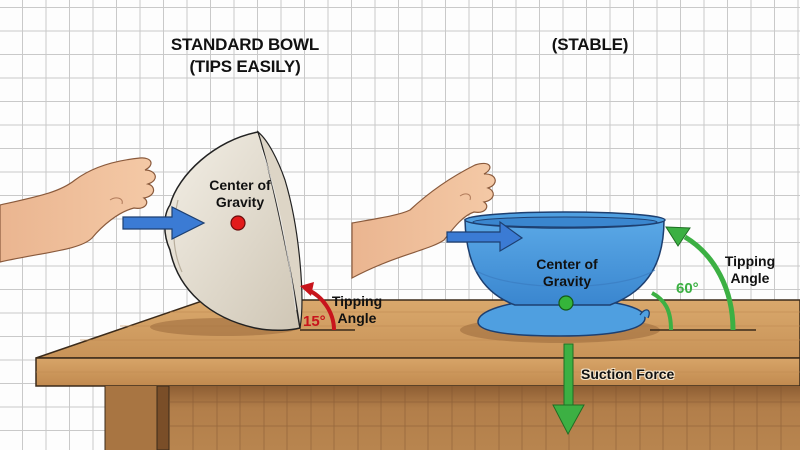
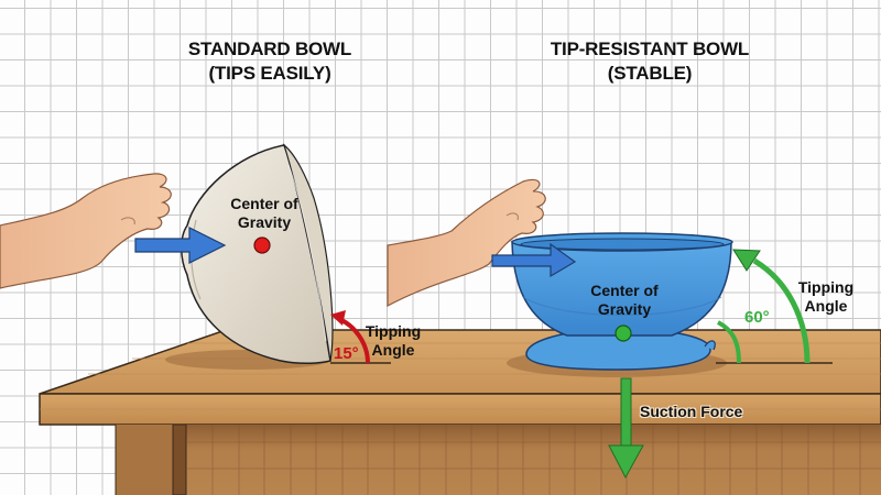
  STANDARD BOWL
  (TIPS EASILY)
+ TIP-RESISTANT BOWL
  (STABLE)
  Center of
  Gravity
  Tipping
  Angle
  15°
  Center of
  Gravity
  Tipping
  Angle
  60°
  Suction Force
